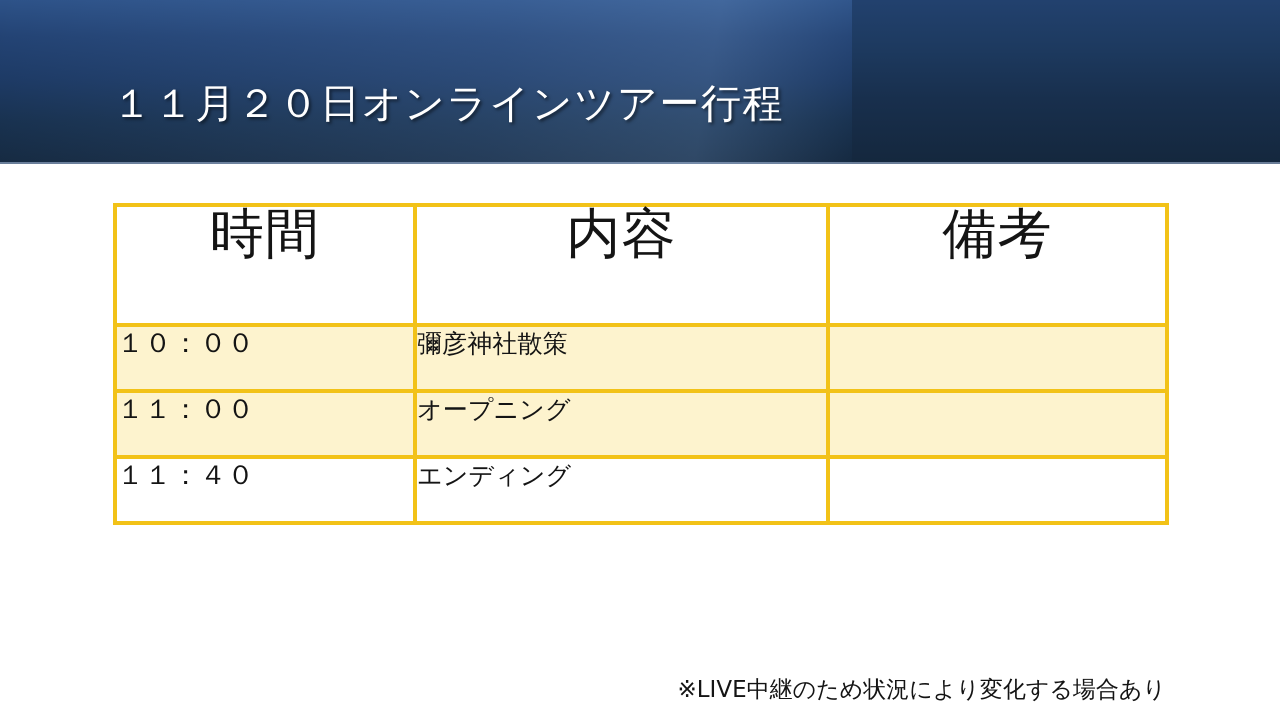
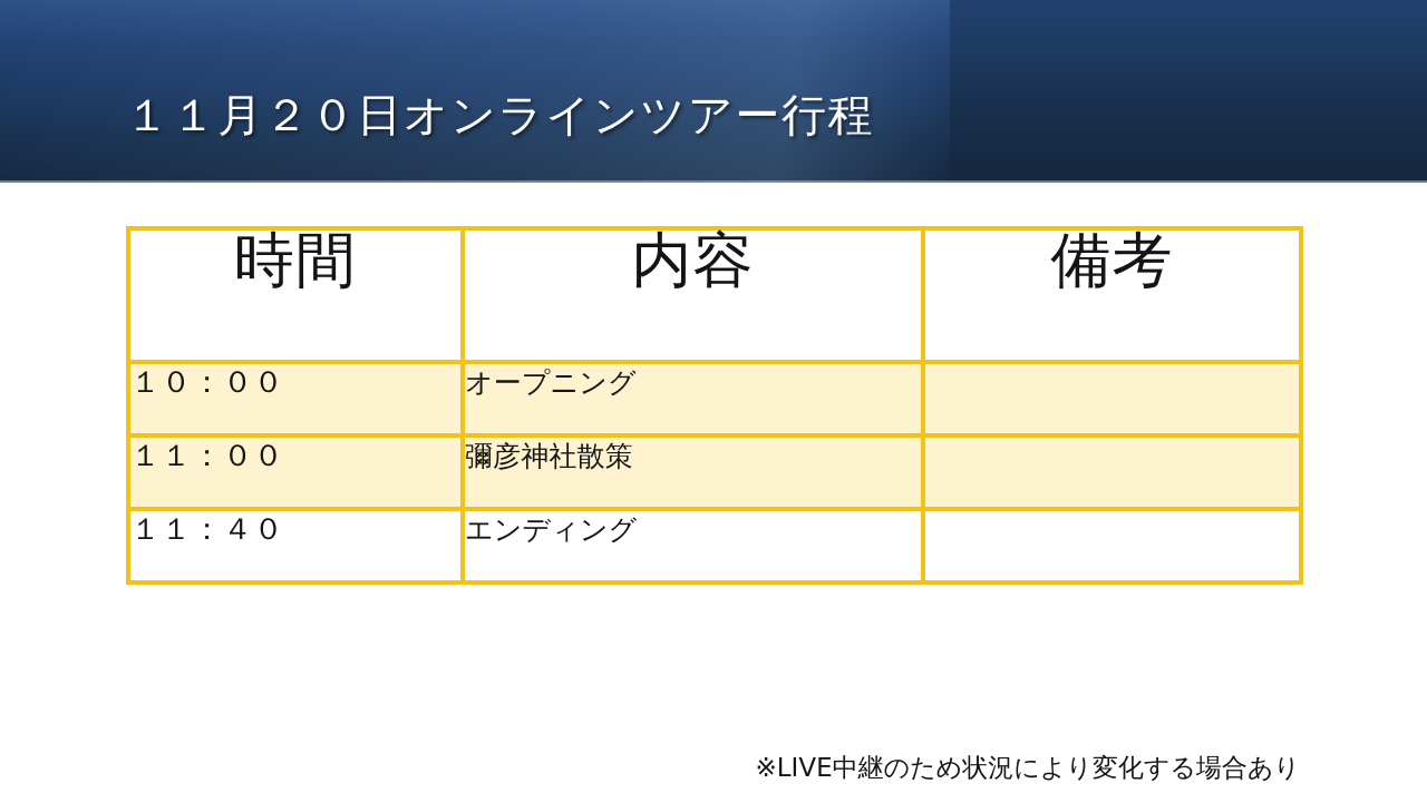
  １１月２０日オンラインツアー行程
  時間	内容	備考
- １０：００	彌彦神社散策
+ １０：００	オープニング
- １１：００	オープニング
+ １１：００	彌彦神社散策
  １１：４０	エンディング
  ※LIVE中継のため状況により変化する場合あり
